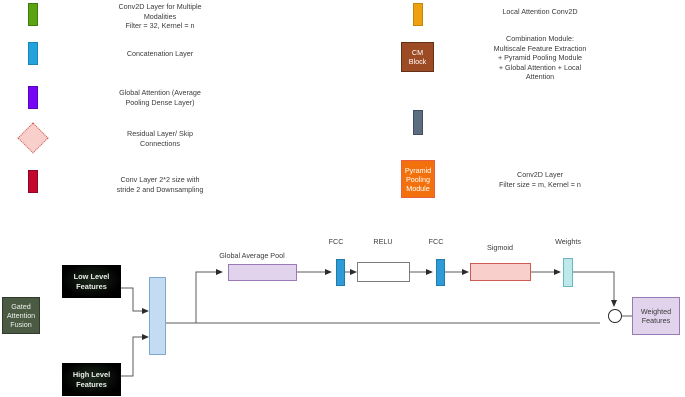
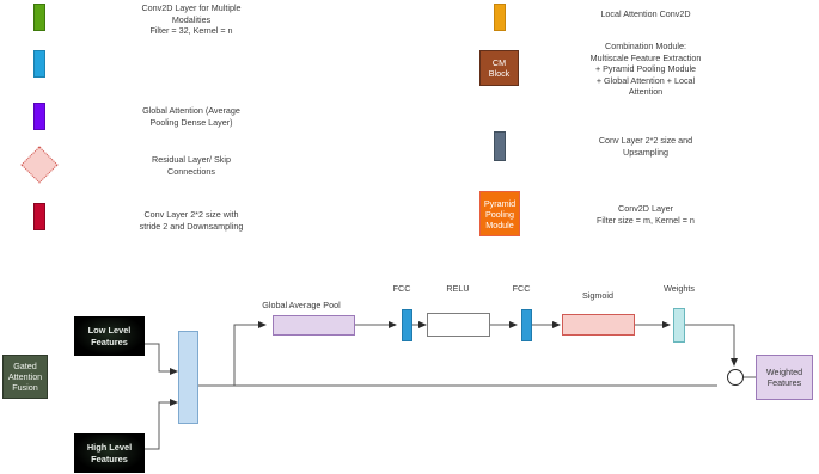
  Conv2D Layer for Multiple
  Modalities
  Filter = 32, Kernel = n
- Concatenation Layer
  Global Attention (Average
  Pooling Dense Layer)
  Residual Layer/ Skip
  Connections
  Conv Layer 2*2 size with
  stride 2 and Downsampling
  Local Attention Conv2D
  CM
  Block
  Combination Module:
  Multiscale Feature Extraction
  + Pyramid Pooling Module
  + Global Attention + Local
  Attention
+ Conv Layer 2*2 size and
+ Upsampling
  Pyramid
  Pooling
  Module
  Conv2D Layer
  Filter size = m, Kernel = n
  Gated
  Attention
  Fusion
  Low Level
  Features
  High Level
  Features
  Global Average Pool
  FCC
  RELU
  FCC
  Sigmoid
  Weights
  Weighted
  Features
